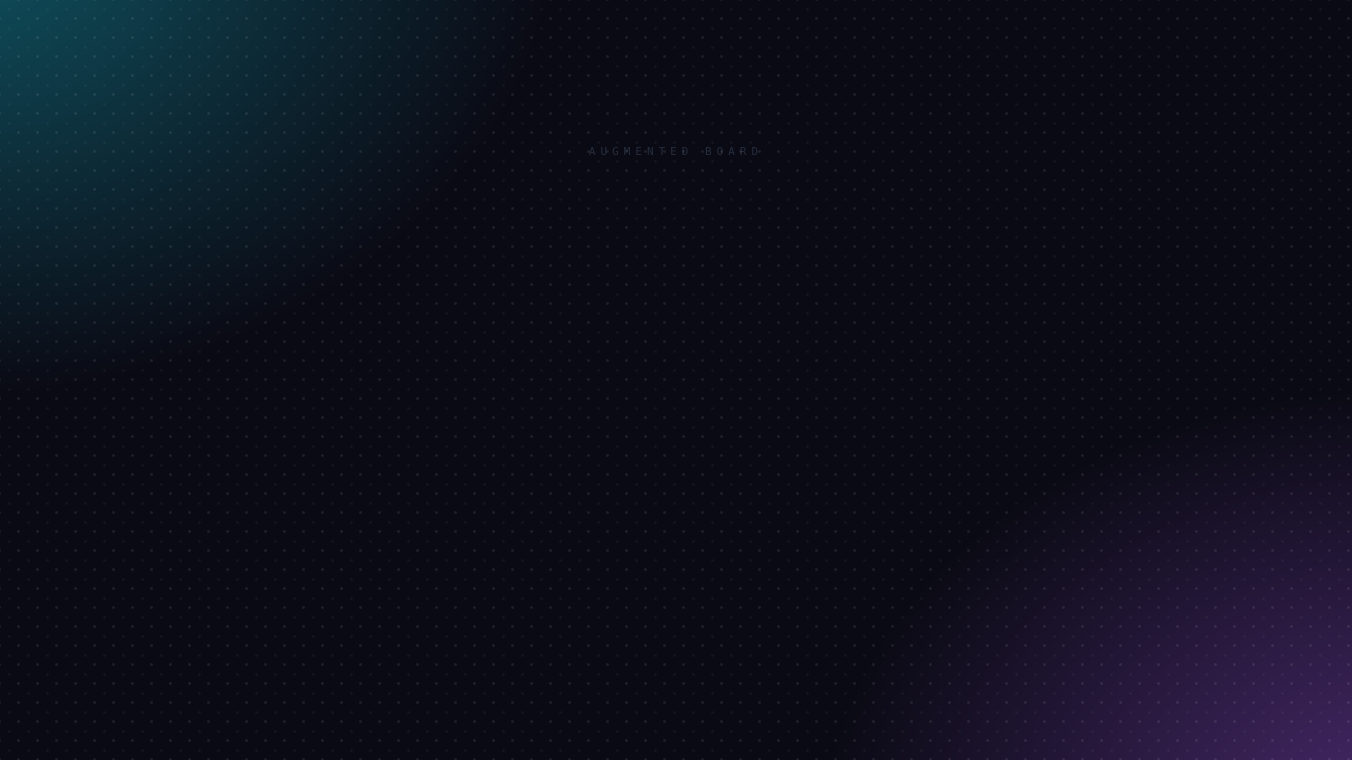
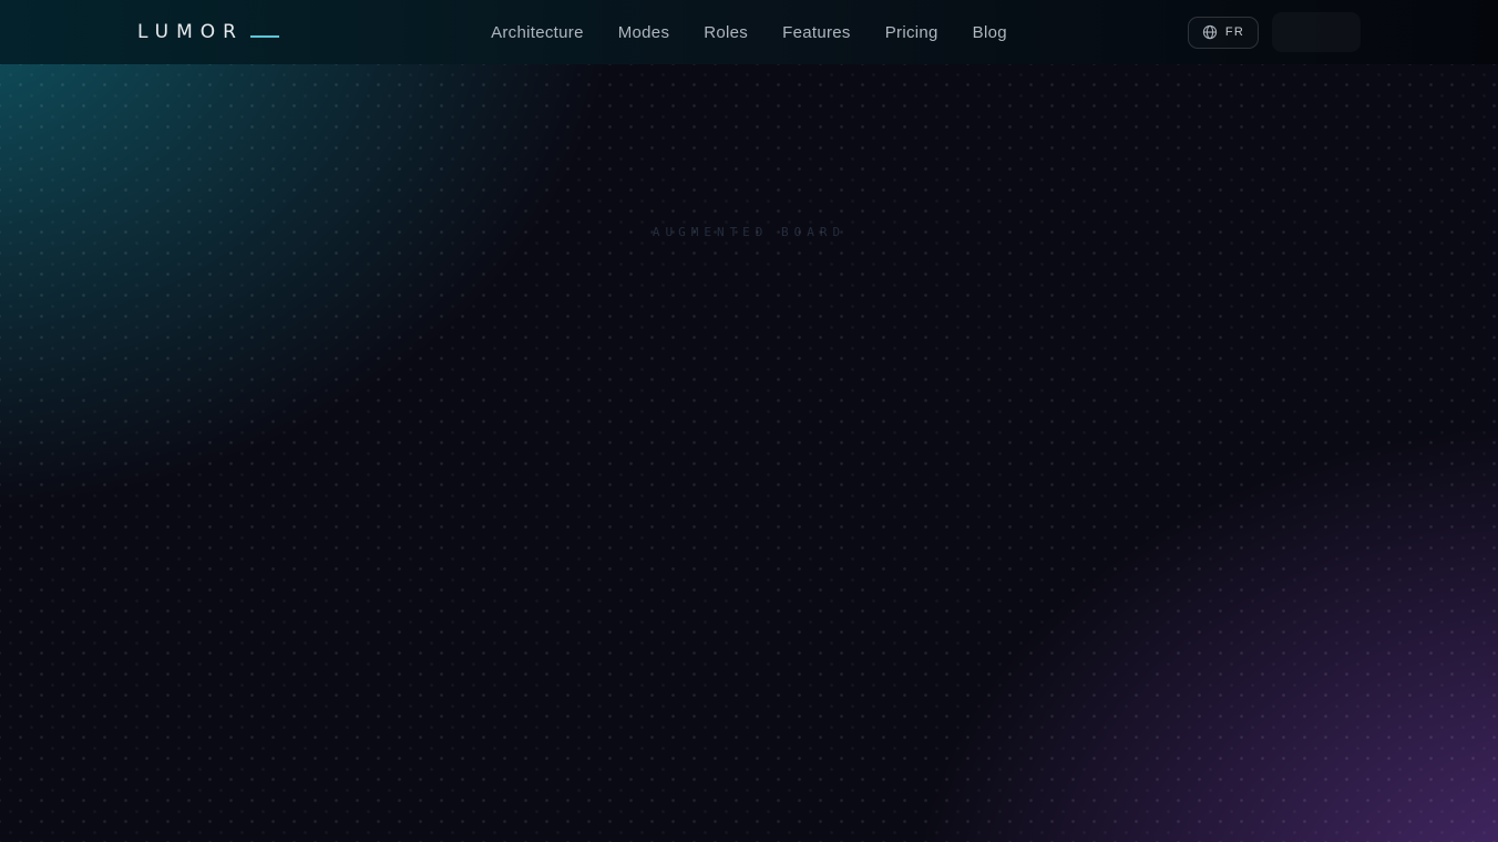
+ LUMOR
+ Architecture
+ Modes
+ Roles
+ Features
+ Pricing
+ Blog
+ FR
  AUGMENTED BOARD
